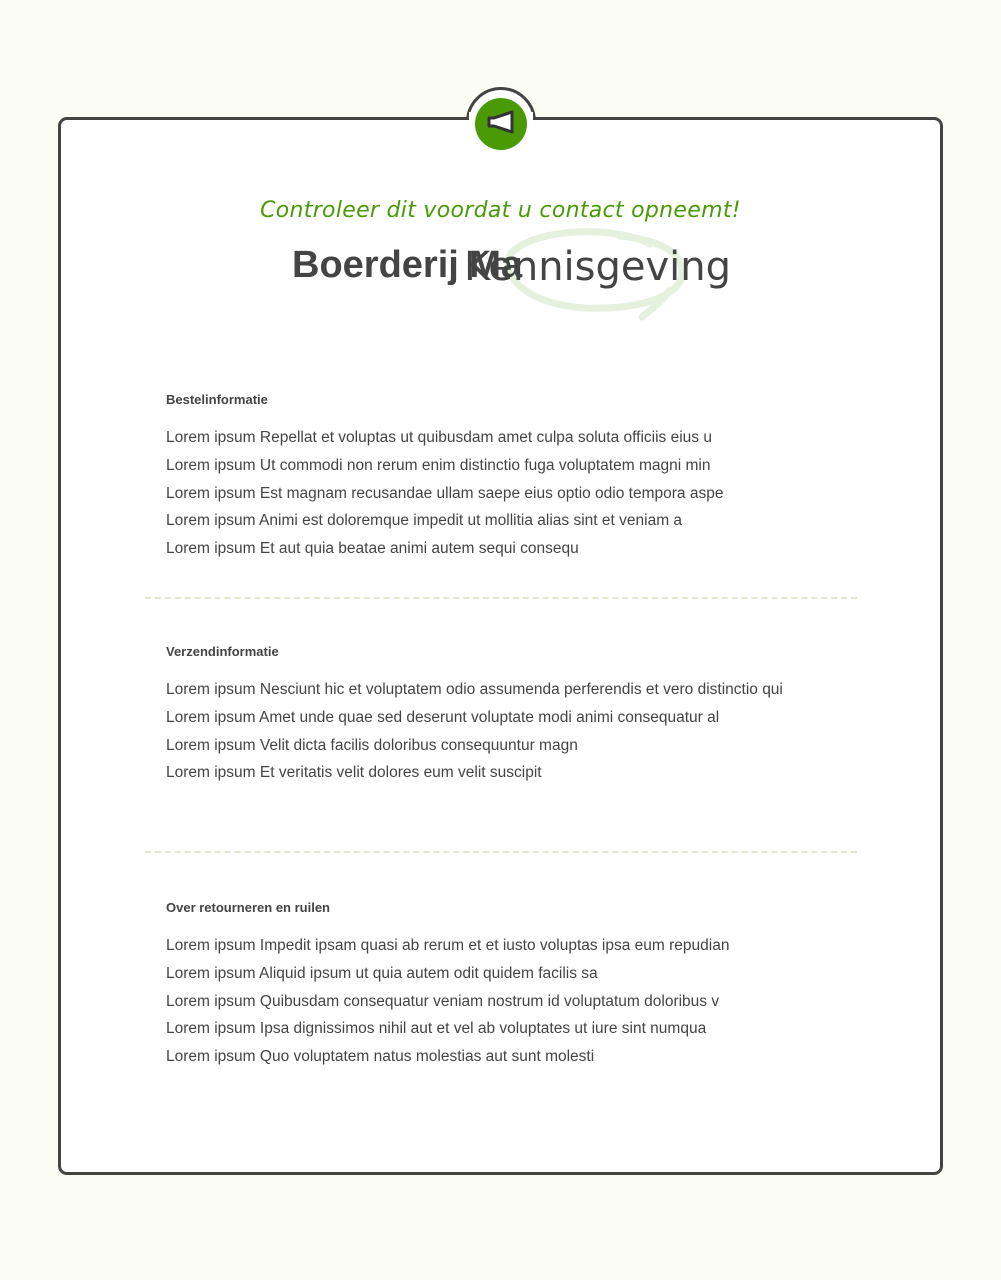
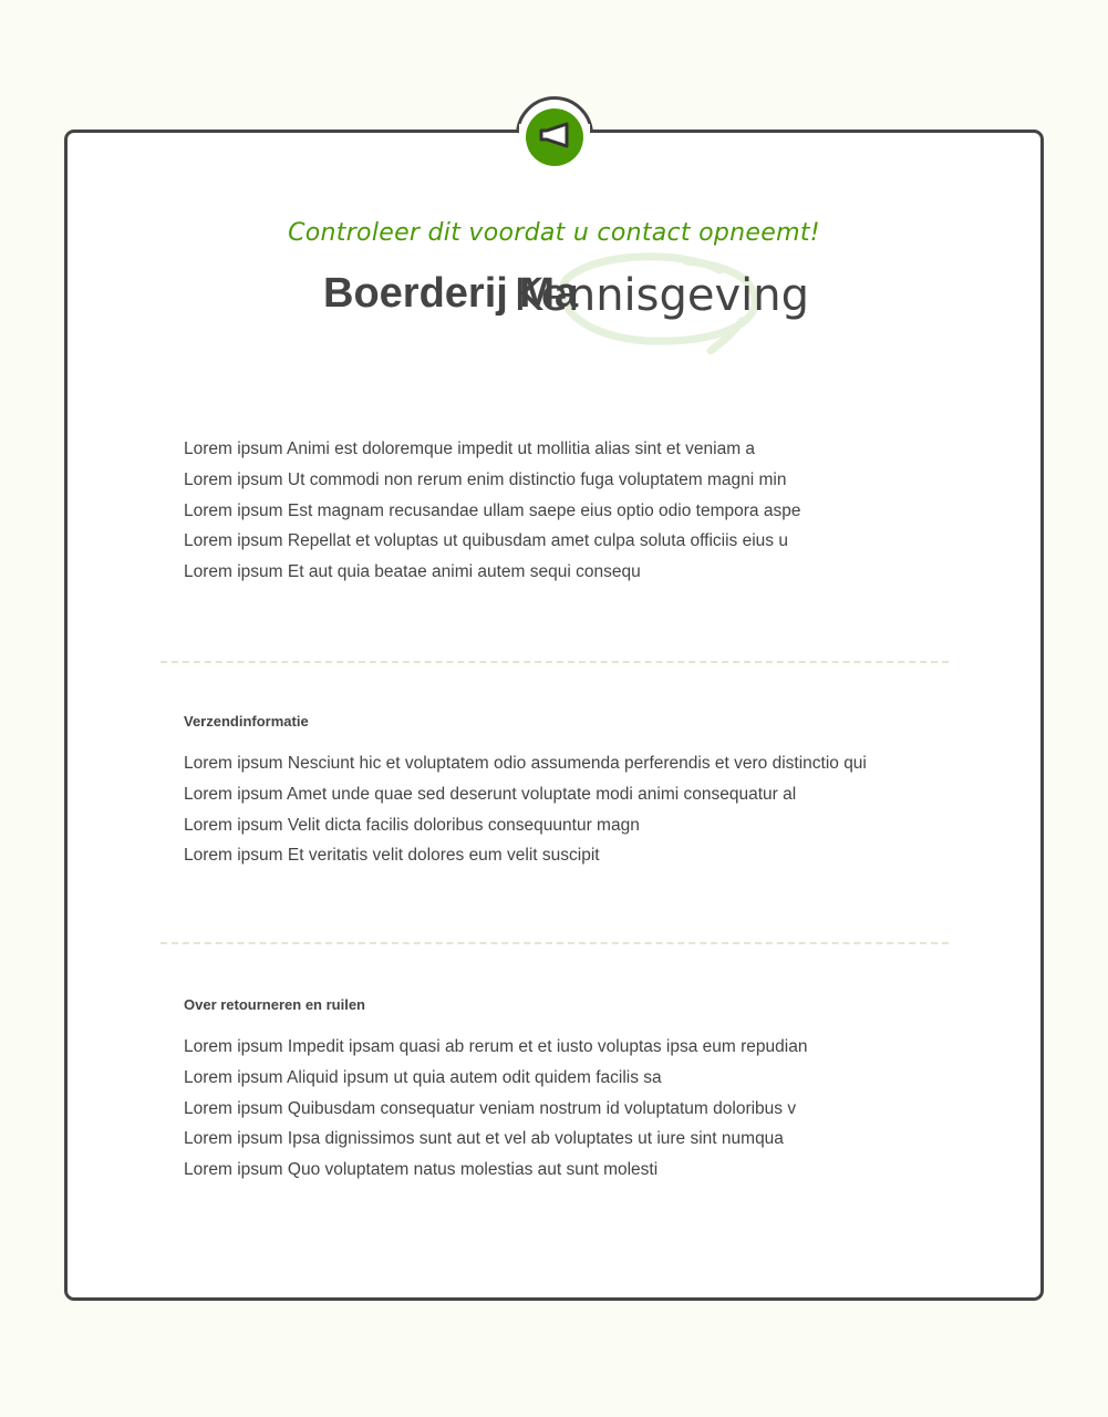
  Controleer dit voordat u contact opneemt!
  Boerderij Ma
  Kennisgeving
- Bestelinformatie
- Lorem ipsum Repellat et voluptas ut quibusdam amet culpa soluta officiis eius u
+ Lorem ipsum Animi est doloremque impedit ut mollitia alias sint et veniam a
  Lorem ipsum Ut commodi non rerum enim distinctio fuga voluptatem magni min
  Lorem ipsum Est magnam recusandae ullam saepe eius optio odio tempora aspe
- Lorem ipsum Animi est doloremque impedit ut mollitia alias sint et veniam a
+ Lorem ipsum Repellat et voluptas ut quibusdam amet culpa soluta officiis eius u
  Lorem ipsum Et aut quia beatae animi autem sequi consequ
  Verzendinformatie
  Lorem ipsum Nesciunt hic et voluptatem odio assumenda perferendis et vero distinctio qui
  Lorem ipsum Amet unde quae sed deserunt voluptate modi animi consequatur al
  Lorem ipsum Velit dicta facilis doloribus consequuntur magn
  Lorem ipsum Et veritatis velit dolores eum velit suscipit
  Over retourneren en ruilen
  Lorem ipsum Impedit ipsam quasi ab rerum et et iusto voluptas ipsa eum repudian
  Lorem ipsum Aliquid ipsum ut quia autem odit quidem facilis sa
  Lorem ipsum Quibusdam consequatur veniam nostrum id voluptatum doloribus v
- Lorem ipsum Ipsa dignissimos nihil aut et vel ab voluptates ut iure sint numqua
+ Lorem ipsum Ipsa dignissimos sunt aut et vel ab voluptates ut iure sint numqua
  Lorem ipsum Quo voluptatem natus molestias aut sunt molesti
